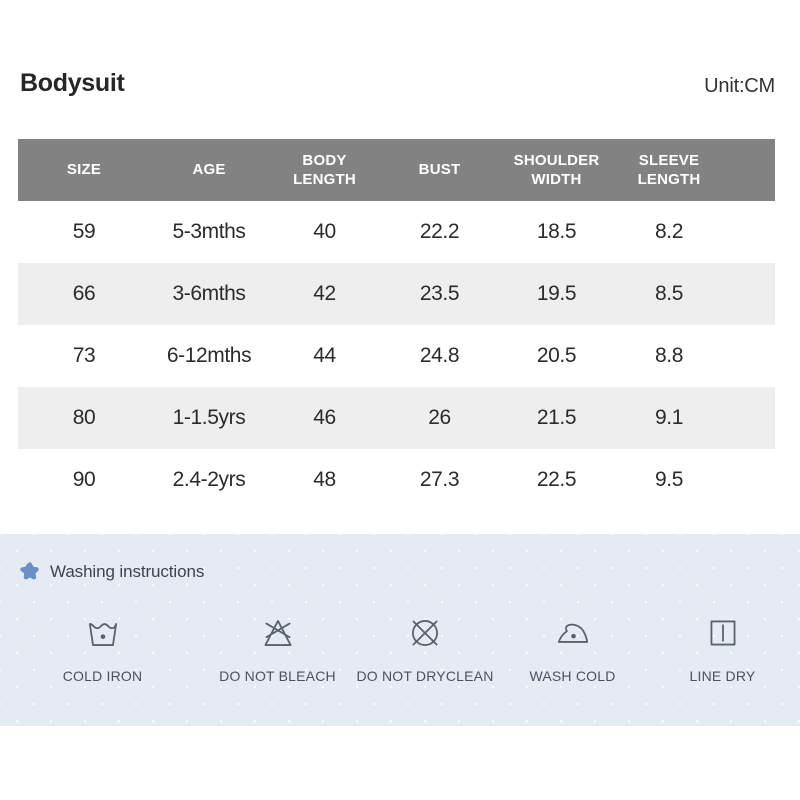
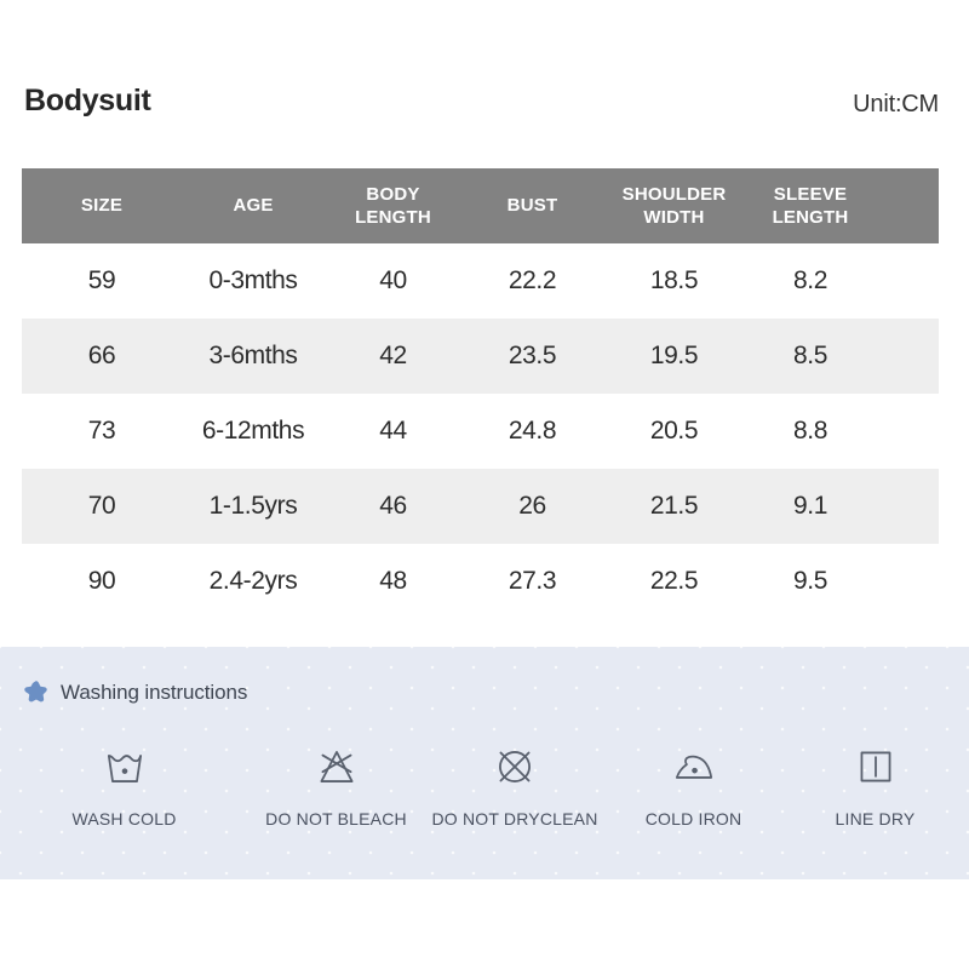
  Bodysuit
  Unit:CM
  SIZE	AGE	BODY LENGTH	BUST	SHOULDER WIDTH	SLEEVE LENGTH
- 59	5-3mths	40	22.2	18.5	8.2
+ 59	0-3mths	40	22.2	18.5	8.2
  66	3-6mths	42	23.5	19.5	8.5
  73	6-12mths	44	24.8	20.5	8.8
- 80	1-1.5yrs	46	26	21.5	9.1
+ 70	1-1.5yrs	46	26	21.5	9.1
  90	2.4-2yrs	48	27.3	22.5	9.5
  Washing instructions
- COLD IRON
+ WASH COLD
  DO NOT BLEACH
  DO NOT DRYCLEAN
- WASH COLD
+ COLD IRON
  LINE DRY
